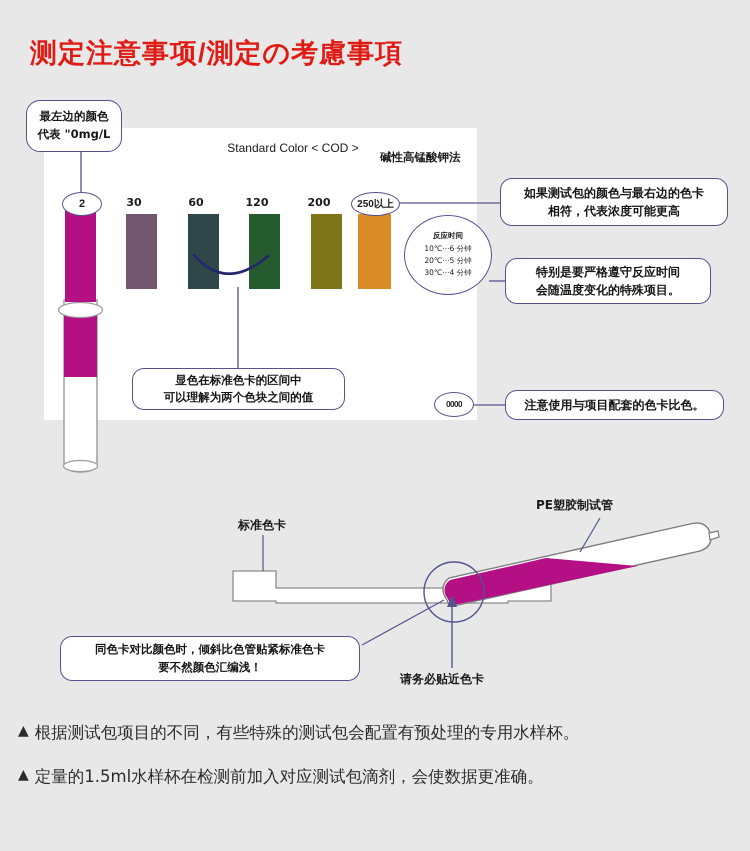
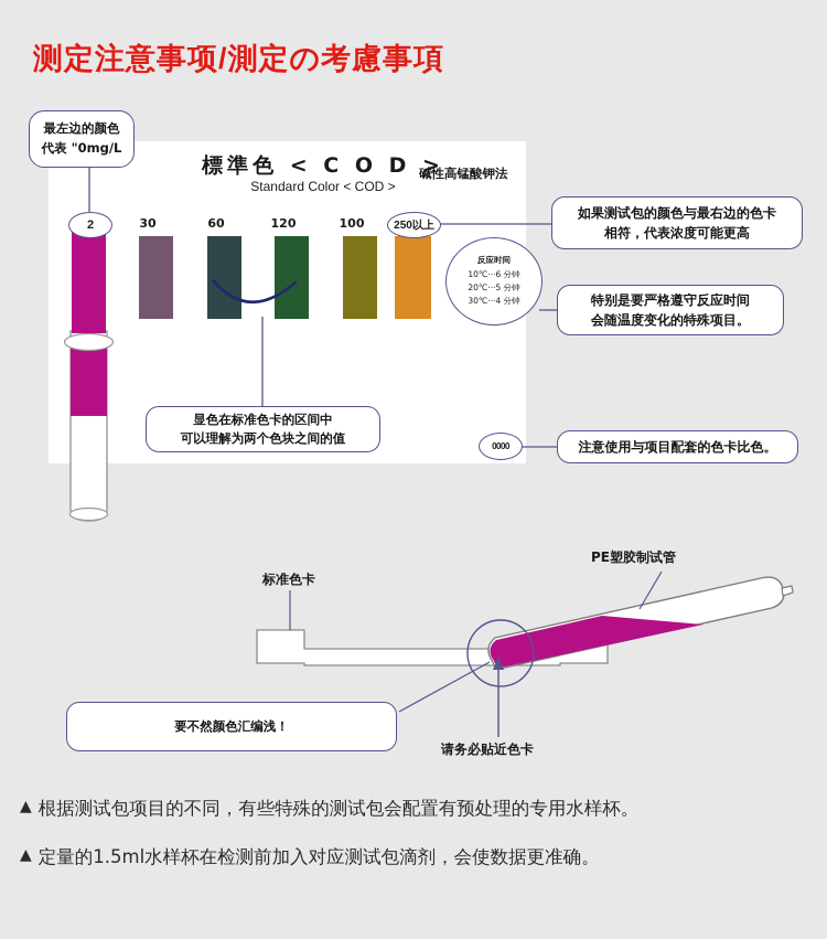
  测定注意事项/測定の考慮事項
+ 標準色 < C O D >
  Standard Color < COD >
  碱性高锰酸钾法
  30
  60
  120
- 200
+ 100
  2
  250以上
  0000
  反应时间
  10℃···6 分钟
  20℃···5 分钟
  30℃···4 分钟
  最左边的颜色
  代表 "0mg/L
  如果测试包的颜色与最右边的色卡
  相符，代表浓度可能更高
  特别是要严格遵守反应时间
  会随温度变化的特殊项目。
  注意使用与项目配套的色卡比色。
  显色在标准色卡的区间中
  可以理解为两个色块之间的值
- 同色卡对比颜色时，倾斜比色管贴紧标准色卡
  要不然颜色汇编浅！
  PE塑胶制试管
  标准色卡
  请务必贴近色卡
  ▲
  根据测试包项目的不同，有些特殊的测试包会配置有预处理的专用水样杯。
  ▲
  定量的1.5ml水样杯在检测前加入对应测试包滴剂，会使数据更准确。
